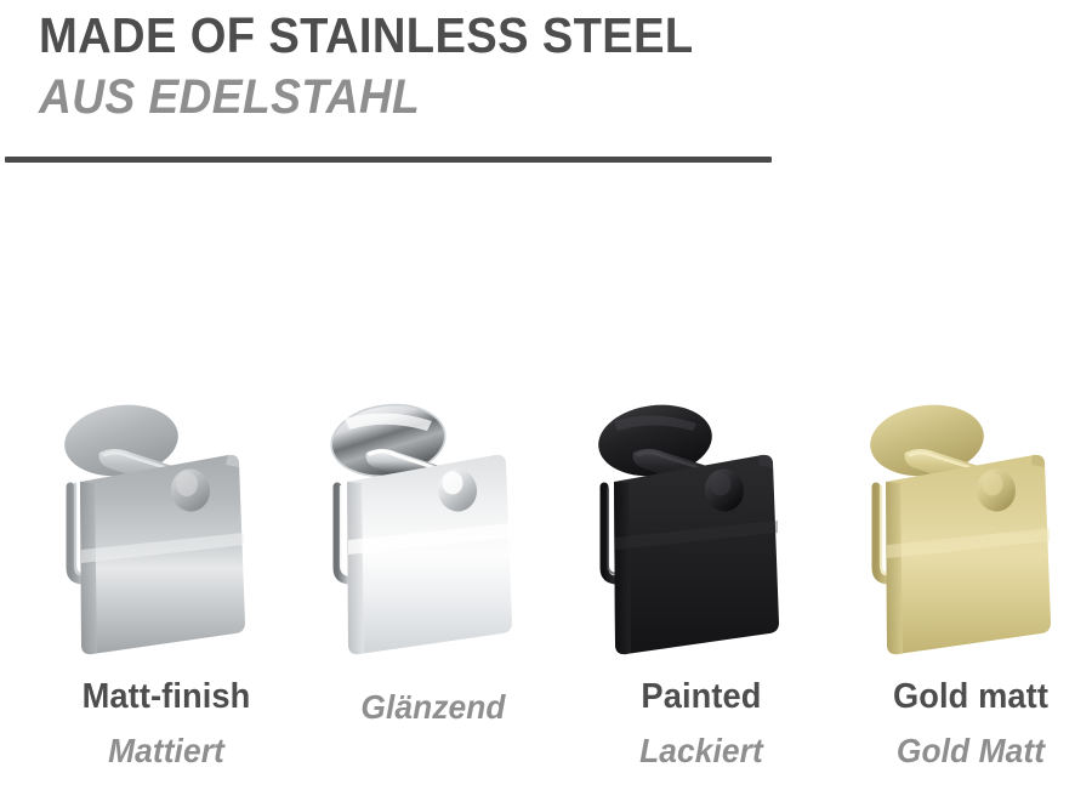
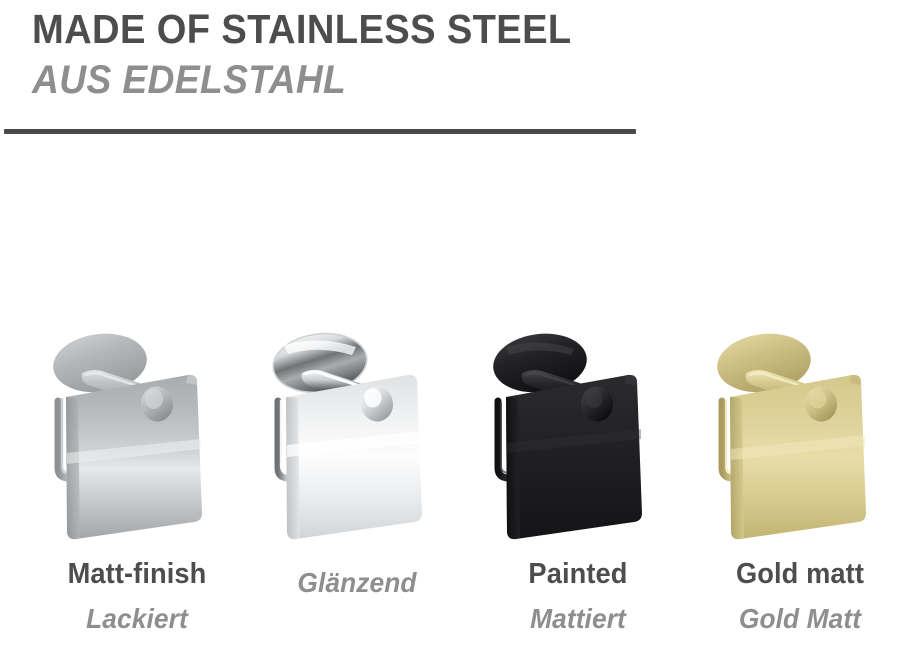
  MADE OF STAINLESS STEEL
  AUS EDELSTAHL
  Matt-finish
- Mattiert
+ Lackiert
  Glänzend
  Painted
- Lackiert
+ Mattiert
  Gold matt
  Gold Matt
